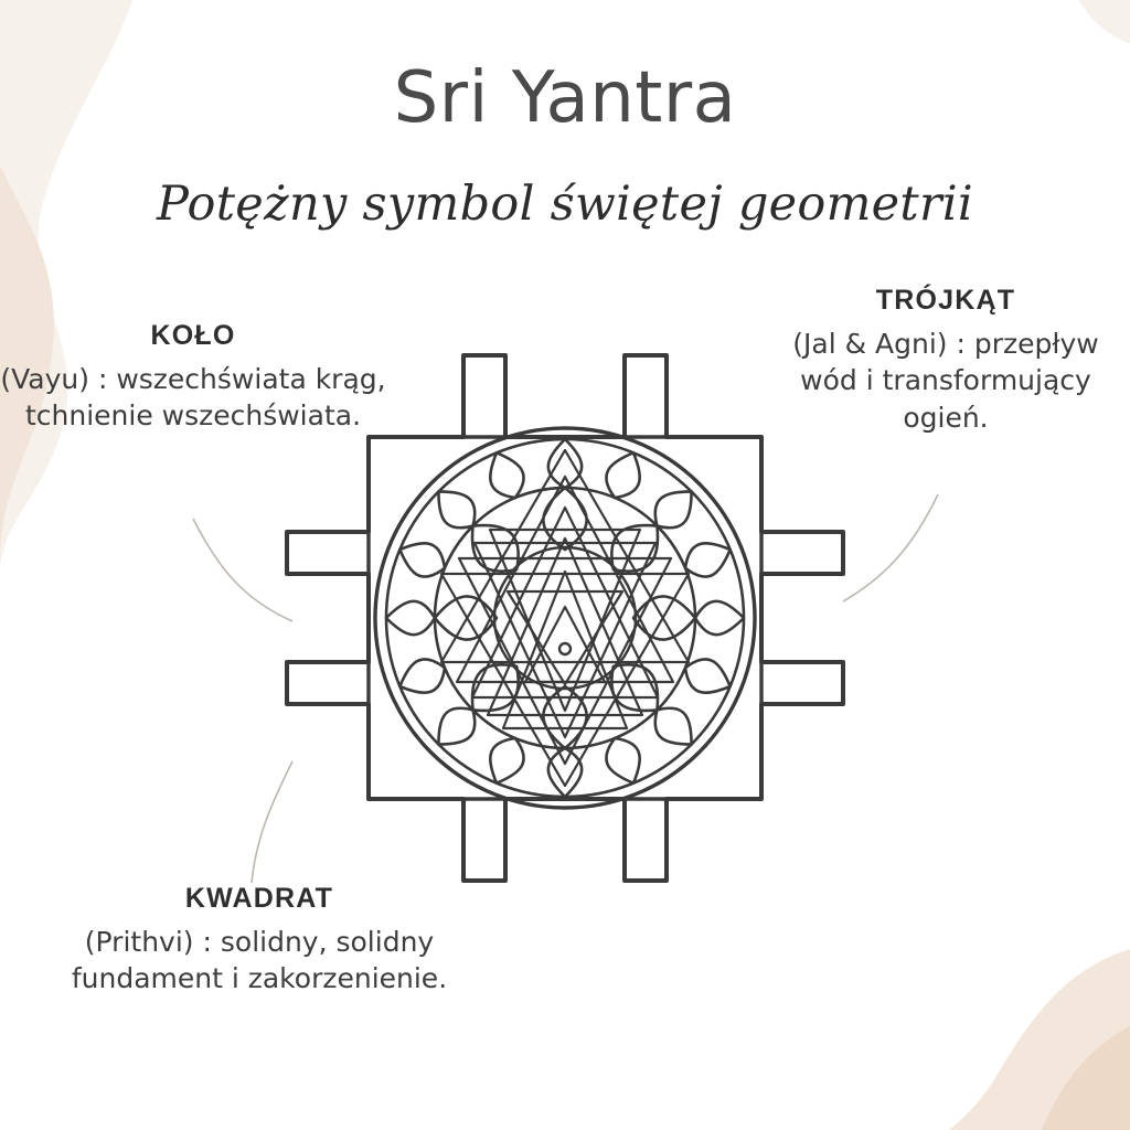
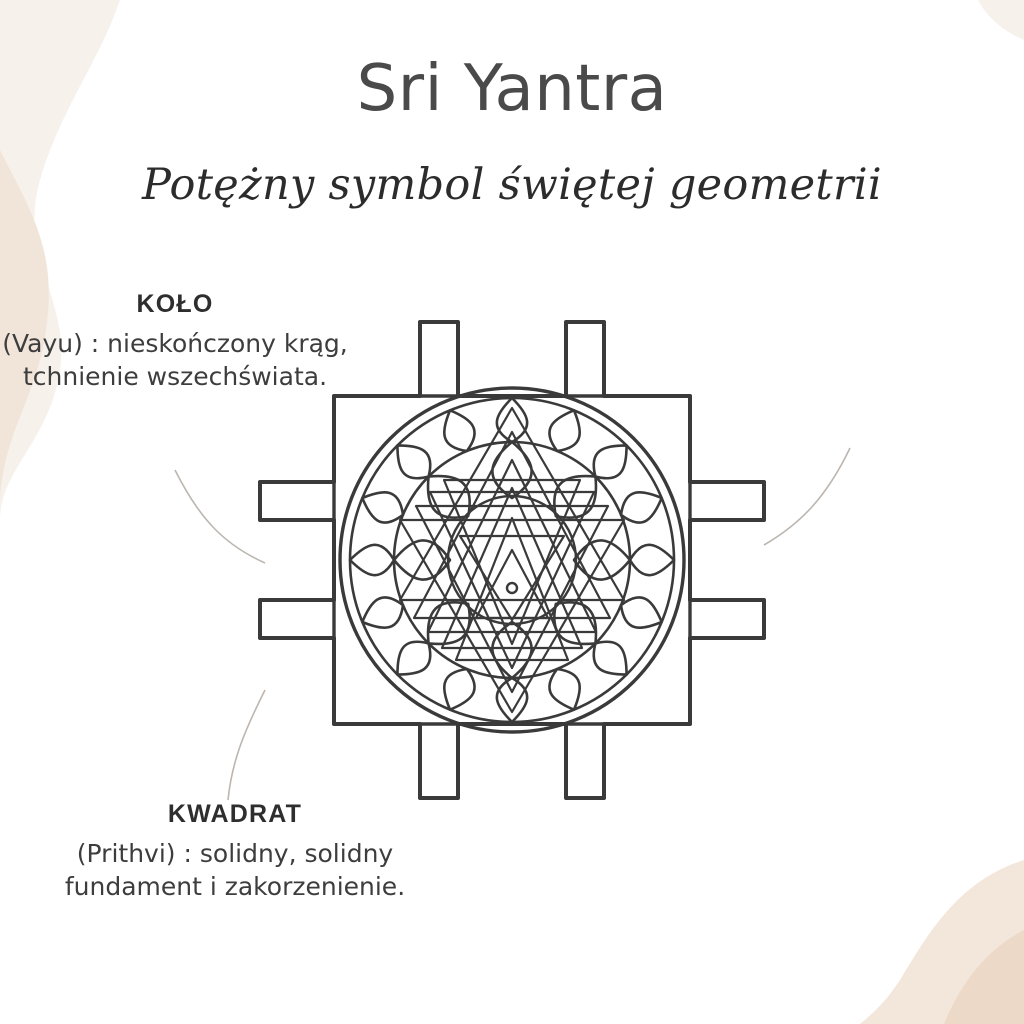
  Sri Yantra
  Potężny symbol świętej geometrii
  KOŁO
- (Vayu) : wszechświata krąg, tchnienie wszechświata.
+ (Vayu) : nieskończony krąg, tchnienie wszechświata.
- TRÓJKĄT
- (Jal & Agni) : przepływ wód i transformujący ogień.
  KWADRAT
  (Prithvi) : solidny, solidny fundament i zakorzenienie.
